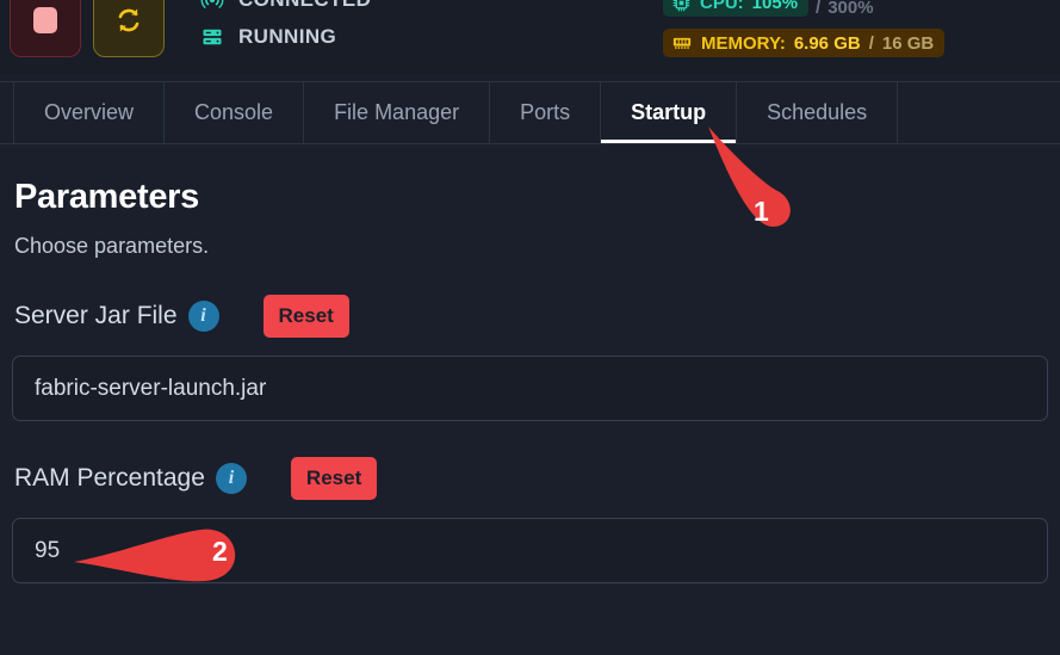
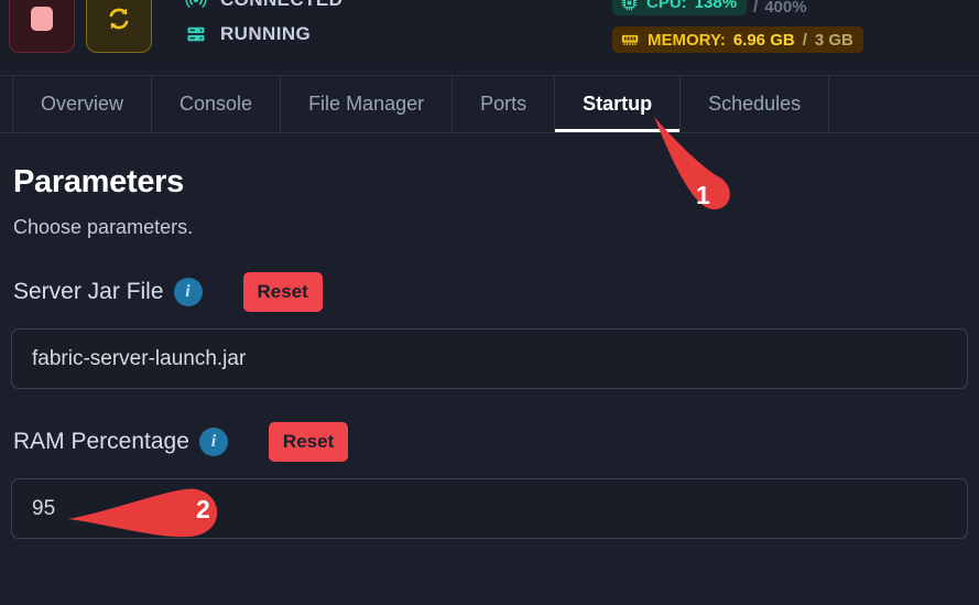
  RUNNING
  CPU:
- 105%
+ 138%
  /
- 300%
+ 400%
  MEMORY:
  6.96 GB
  /
- 16 GB
+ 3 GB
  Overview
  Console
  File Manager
  Ports
  Startup
  Schedules
  Parameters
  Choose parameters.
  Server Jar File
  i
  Reset
  fabric-server-launch.jar
  RAM Percentage
  i
  Reset
  95
  1
  2
